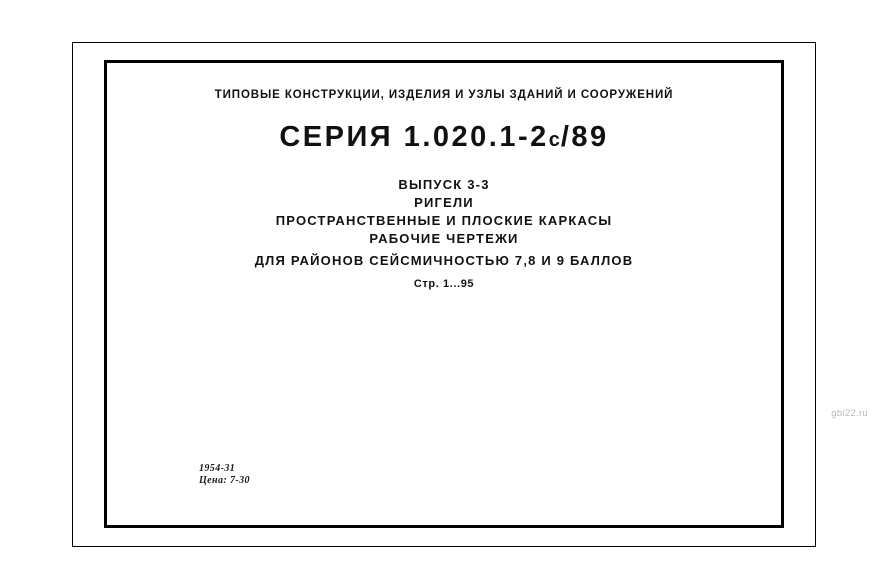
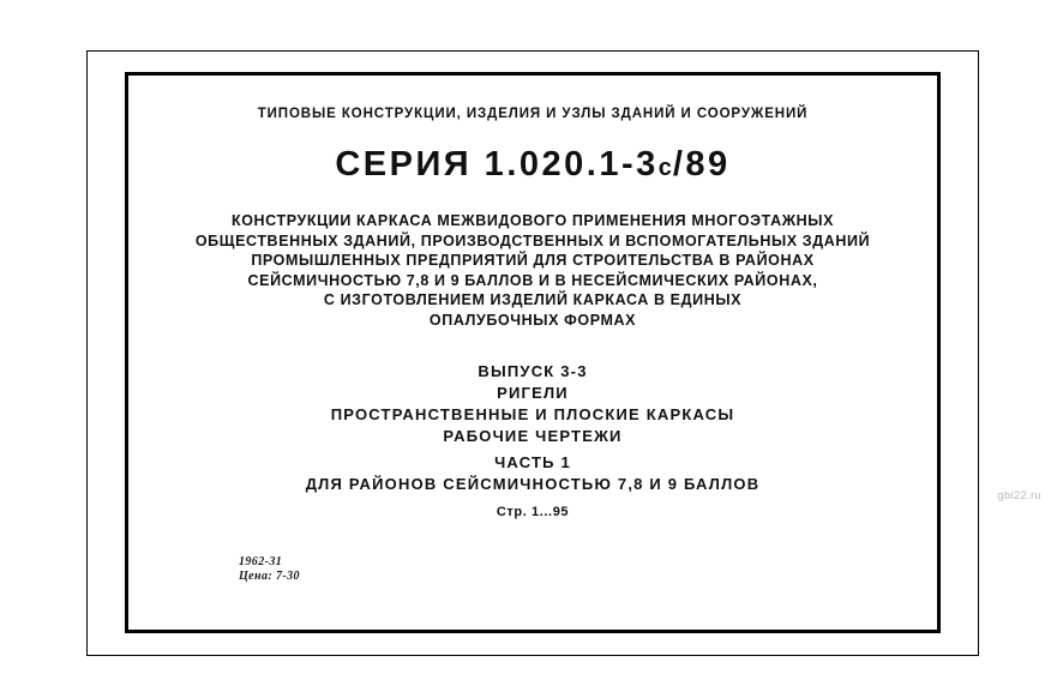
  ТИПОВЫЕ КОНСТРУКЦИИ, ИЗДЕЛИЯ И УЗЛЫ ЗДАНИЙ И СООРУЖЕНИЙ
- СЕРИЯ 1.020.1-2с/89
+ СЕРИЯ 1.020.1-3с/89
+ КОНСТРУКЦИИ КАРКАСА МЕЖВИДОВОГО ПРИМЕНЕНИЯ МНОГОЭТАЖНЫХ
+ ОБЩЕСТВЕННЫХ ЗДАНИЙ, ПРОИЗВОДСТВЕННЫХ И ВСПОМОГАТЕЛЬНЫХ ЗДАНИЙ
+ ПРОМЫШЛЕННЫХ ПРЕДПРИЯТИЙ ДЛЯ СТРОИТЕЛЬСТВА В РАЙОНАХ
+ СЕЙСМИЧНОСТЬЮ 7,8 И 9 БАЛЛОВ И В НЕСЕЙСМИЧЕСКИХ РАЙОНАХ,
+ С ИЗГОТОВЛЕНИЕМ ИЗДЕЛИЙ КАРКАСА В ЕДИНЫХ
+ ОПАЛУБОЧНЫХ ФОРМАХ
  ВЫПУСК 3-3
  РИГЕЛИ
  ПРОСТРАНСТВЕННЫЕ И ПЛОСКИЕ КАРКАСЫ
  РАБОЧИЕ ЧЕРТЕЖИ
+ ЧАСТЬ 1
  ДЛЯ РАЙОНОВ СЕЙСМИЧНОСТЬЮ 7,8 И 9 БАЛЛОВ
  Стр. 1...95
- 1954-31
+ 1962-31
  Цена: 7-30
  gbi22.ru
